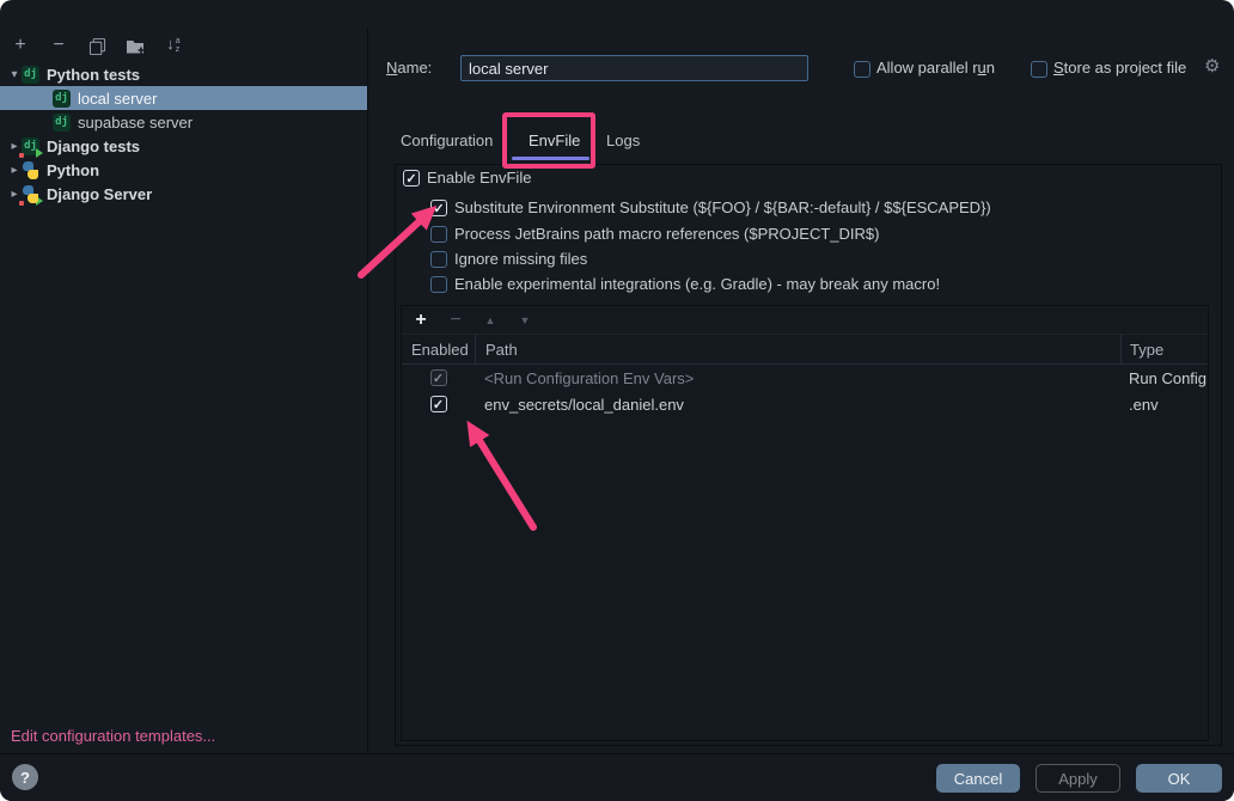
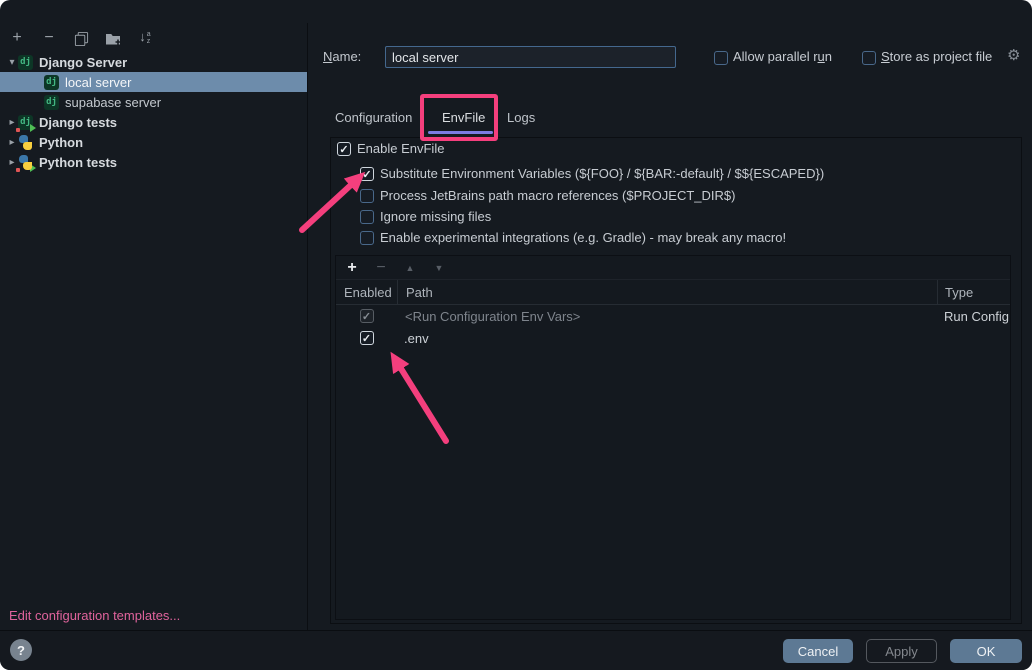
  +
  −
  ↓
  ▾
  dj
- Python tests
+ Django Server
  dj
  local server
  dj
  supabase server
  ▸
  dj
  Django tests
  ▸
  Python
  ▸
- Django Server
+ Python tests
  Edit configuration templates...
  Name:
  local server
  Allow parallel run
  Store as project file
  ⚙
  Configuration
  EnvFile
  Logs
  ✓
  Enable EnvFile
  ✓
- Substitute Environment Substitute (${FOO} / ${BAR:-default} / $${ESCAPED})
+ Substitute Environment Variables (${FOO} / ${BAR:-default} / $${ESCAPED})
  Process JetBrains path macro references ($PROJECT_DIR$)
  Ignore missing files
  Enable experimental integrations (e.g. Gradle) - may break any macro!
  +
  −
  ▲
  ▼
  Enabled
  Path
  Type
  ✓
  <Run Configuration Env Vars>
  Run Config
  ✓
- env_secrets/local_daniel.env
  .env
  ?
  Cancel
  Apply
  OK
